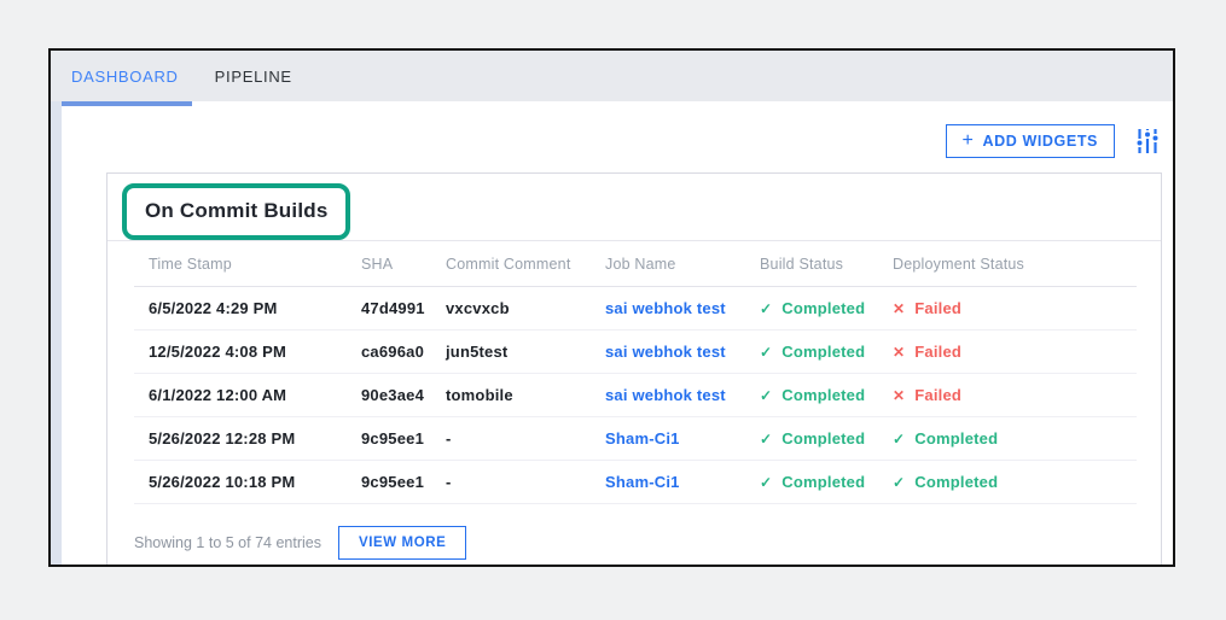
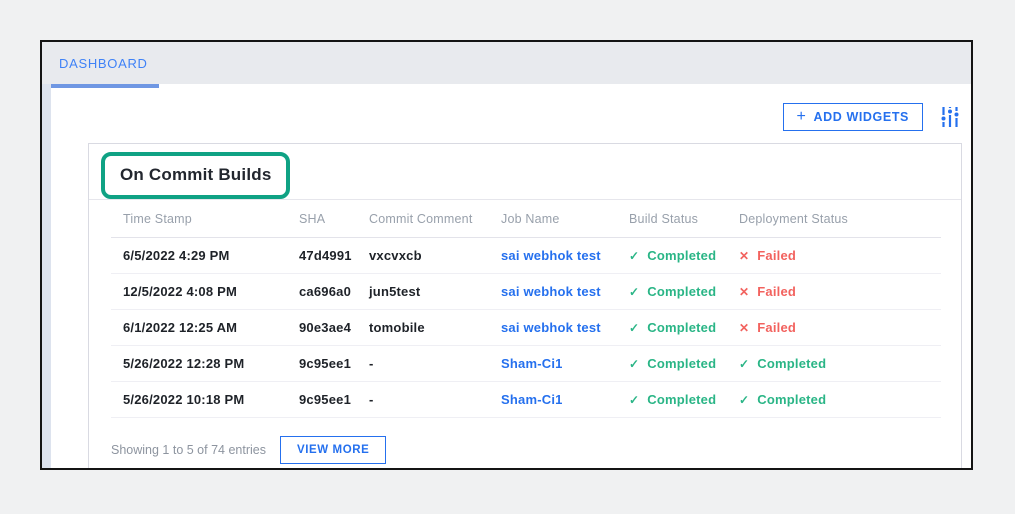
  DASHBOARD
- PIPELINE
  +
  ADD WIDGETS
  On Commit Builds
  Time Stamp
  SHA
  Commit Comment
  Job Name
  Build Status
  Deployment Status
  6/5/2022 4:29 PM
  47d4991
  vxcvxcb
  sai webhok test
  ✓ Completed
  ✕ Failed
  12/5/2022 4:08 PM
  ca696a0
  jun5test
  sai webhok test
  ✓ Completed
  ✕ Failed
- 6/1/2022 12:00 AM
+ 6/1/2022 12:25 AM
  90e3ae4
  tomobile
  sai webhok test
  ✓ Completed
  ✕ Failed
  5/26/2022 12:28 PM
  9c95ee1
  -
  Sham-Ci1
  ✓ Completed
  ✓ Completed
  5/26/2022 10:18 PM
  9c95ee1
  -
  Sham-Ci1
  ✓ Completed
  ✓ Completed
  Showing 1 to 5 of 74 entries
  VIEW MORE
